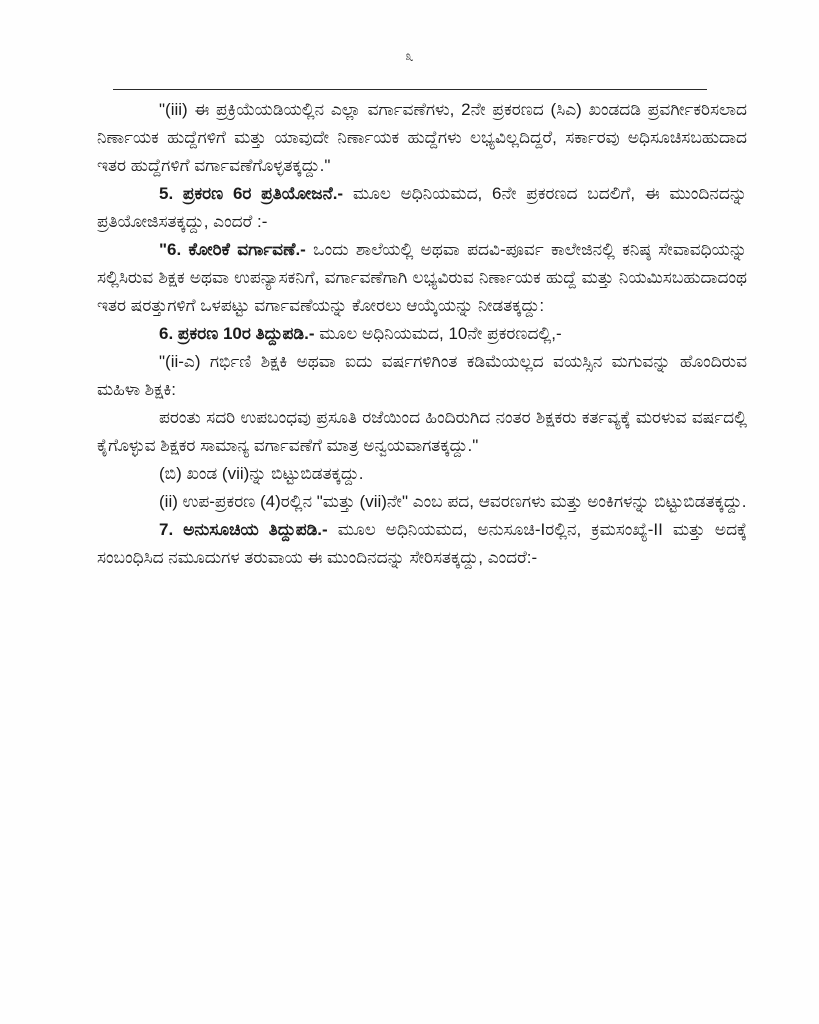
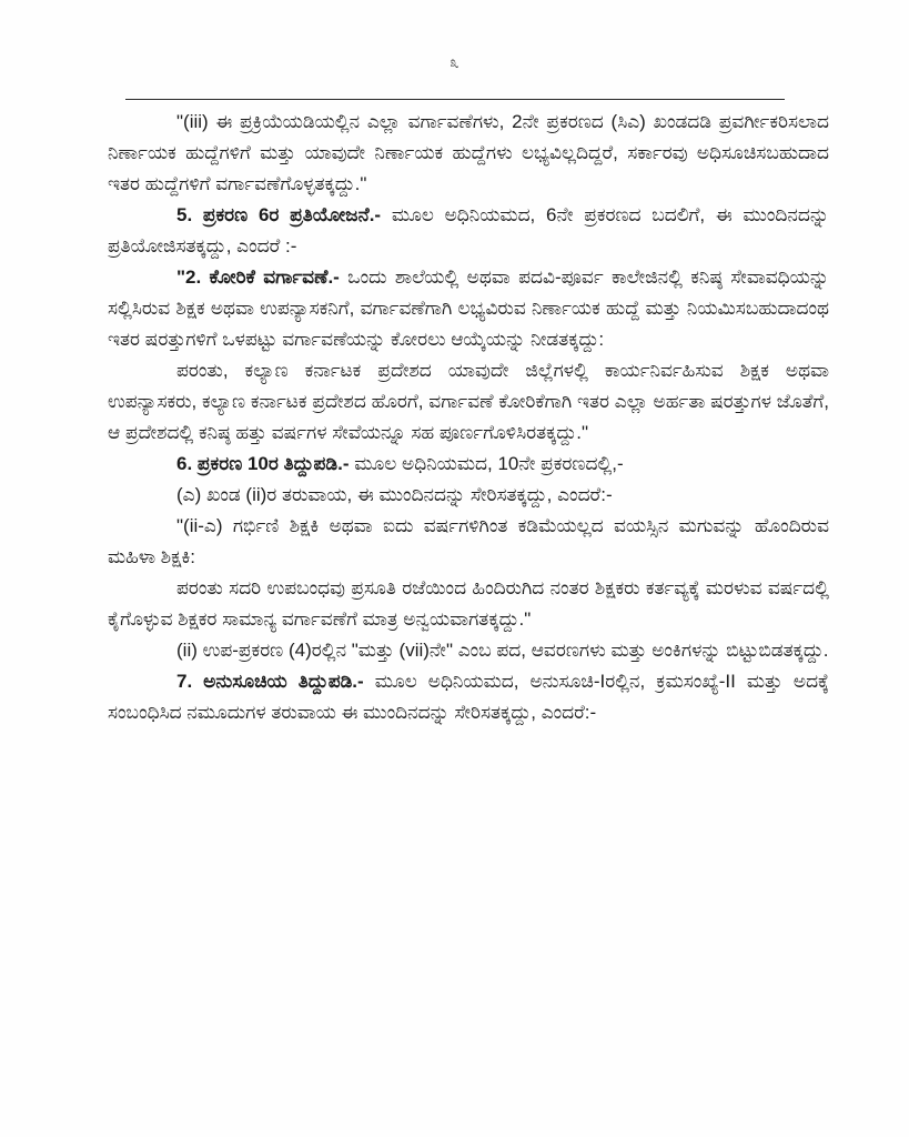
  ೩
  "(iii) ಈ ಪ್ರಕ್ರಿಯೆಯಡಿಯಲ್ಲಿನ ಎಲ್ಲಾ ವರ್ಗಾವಣೆಗಳು, 2ನೇ ಪ್ರಕರಣದ (ಸಿಎ) ಖಂಡದಡಿ ಪ್ರವರ್ಗೀಕರಿಸಲಾದ ನಿರ್ಣಾಯಕ ಹುದ್ದೆಗಳಿಗೆ ಮತ್ತು ಯಾವುದೇ ನಿರ್ಣಾಯಕ ಹುದ್ದೆಗಳು ಲಭ್ಯವಿಲ್ಲದಿದ್ದರೆ, ಸರ್ಕಾರವು ಅಧಿಸೂಚಿಸಬಹುದಾದ ಇತರ ಹುದ್ದೆಗಳಿಗೆ ವರ್ಗಾವಣೆಗೊಳ್ಳತಕ್ಕದ್ದು."
  5. ಪ್ರಕರಣ 6ರ ಪ್ರತಿಯೋಜನೆ.- ಮೂಲ ಅಧಿನಿಯಮದ, 6ನೇ ಪ್ರಕರಣದ ಬದಲಿಗೆ, ಈ ಮುಂದಿನದನ್ನು ಪ್ರತಿಯೋಜಿಸತಕ್ಕದ್ದು, ಎಂದರೆ :-
- "6. ಕೋರಿಕೆ ವರ್ಗಾವಣೆ.- ಒಂದು ಶಾಲೆಯಲ್ಲಿ ಅಥವಾ ಪದವಿ-ಪೂರ್ವ ಕಾಲೇಜಿನಲ್ಲಿ ಕನಿಷ್ಠ ಸೇವಾವಧಿಯನ್ನು ಸಲ್ಲಿಸಿರುವ ಶಿಕ್ಷಕ ಅಥವಾ ಉಪನ್ಯಾಸಕನಿಗೆ, ವರ್ಗಾವಣೆಗಾಗಿ ಲಭ್ಯವಿರುವ ನಿರ್ಣಾಯಕ ಹುದ್ದೆ ಮತ್ತು ನಿಯಮಿಸಬಹುದಾದಂಥ ಇತರ ಷರತ್ತುಗಳಿಗೆ ಒಳಪಟ್ಟು ವರ್ಗಾವಣೆಯನ್ನು ಕೋರಲು ಆಯ್ಕೆಯನ್ನು ನೀಡತಕ್ಕದ್ದು:
+ "2. ಕೋರಿಕೆ ವರ್ಗಾವಣೆ.- ಒಂದು ಶಾಲೆಯಲ್ಲಿ ಅಥವಾ ಪದವಿ-ಪೂರ್ವ ಕಾಲೇಜಿನಲ್ಲಿ ಕನಿಷ್ಠ ಸೇವಾವಧಿಯನ್ನು ಸಲ್ಲಿಸಿರುವ ಶಿಕ್ಷಕ ಅಥವಾ ಉಪನ್ಯಾಸಕನಿಗೆ, ವರ್ಗಾವಣೆಗಾಗಿ ಲಭ್ಯವಿರುವ ನಿರ್ಣಾಯಕ ಹುದ್ದೆ ಮತ್ತು ನಿಯಮಿಸಬಹುದಾದಂಥ ಇತರ ಷರತ್ತುಗಳಿಗೆ ಒಳಪಟ್ಟು ವರ್ಗಾವಣೆಯನ್ನು ಕೋರಲು ಆಯ್ಕೆಯನ್ನು ನೀಡತಕ್ಕದ್ದು:
+ ಪರಂತು, ಕಲ್ಯಾಣ ಕರ್ನಾಟಕ ಪ್ರದೇಶದ ಯಾವುದೇ ಜಿಲ್ಲೆಗಳಲ್ಲಿ ಕಾರ್ಯನಿರ್ವಹಿಸುವ ಶಿಕ್ಷಕ ಅಥವಾ ಉಪನ್ಯಾಸಕರು, ಕಲ್ಯಾಣ ಕರ್ನಾಟಕ ಪ್ರದೇಶದ ಹೊರಗೆ, ವರ್ಗಾವಣೆ ಕೋರಿಕೆಗಾಗಿ ಇತರ ಎಲ್ಲಾ ಅರ್ಹತಾ ಷರತ್ತುಗಳ ಜೊತೆಗೆ, ಆ ಪ್ರದೇಶದಲ್ಲಿ ಕನಿಷ್ಠ ಹತ್ತು ವರ್ಷಗಳ ಸೇವೆಯನ್ನೂ ಸಹ ಪೂರ್ಣಗೊಳಿಸಿರತಕ್ಕದ್ದು."
  6. ಪ್ರಕರಣ 10ರ ತಿದ್ದುಪಡಿ.- ಮೂಲ ಅಧಿನಿಯಮದ, 10ನೇ ಪ್ರಕರಣದಲ್ಲಿ,-
+ (ಎ) ಖಂಡ (ii)ರ ತರುವಾಯ, ಈ ಮುಂದಿನದನ್ನು ಸೇರಿಸತಕ್ಕದ್ದು, ಎಂದರೆ:-
  "(ii-ಎ) ಗರ್ಭಿಣಿ ಶಿಕ್ಷಕಿ ಅಥವಾ ಐದು ವರ್ಷಗಳಿಗಿಂತ ಕಡಿಮೆಯಲ್ಲದ ವಯಸ್ಸಿನ ಮಗುವನ್ನು ಹೊಂದಿರುವ ಮಹಿಳಾ ಶಿಕ್ಷಕಿ:
  ಪರಂತು ಸದರಿ ಉಪಬಂಧವು ಪ್ರಸೂತಿ ರಜೆಯಿಂದ ಹಿಂದಿರುಗಿದ ನಂತರ ಶಿಕ್ಷಕರು ಕರ್ತವ್ಯಕ್ಕೆ ಮರಳುವ ವರ್ಷದಲ್ಲಿ ಕೈಗೊಳ್ಳುವ ಶಿಕ್ಷಕರ ಸಾಮಾನ್ಯ ವರ್ಗಾವಣೆಗೆ ಮಾತ್ರ ಅನ್ವಯವಾಗತಕ್ಕದ್ದು."
- (ಬಿ) ಖಂಡ (vii)ನ್ನು ಬಿಟ್ಟುಬಿಡತಕ್ಕದ್ದು.
  (ii) ಉಪ-ಪ್ರಕರಣ (4)ರಲ್ಲಿನ "ಮತ್ತು (vii)ನೇ" ಎಂಬ ಪದ, ಆವರಣಗಳು ಮತ್ತು ಅಂಕಿಗಳನ್ನು ಬಿಟ್ಟುಬಿಡತಕ್ಕದ್ದು.
  7. ಅನುಸೂಚಿಯ ತಿದ್ದುಪಡಿ.- ಮೂಲ ಅಧಿನಿಯಮದ, ಅನುಸೂಚಿ-Iರಲ್ಲಿನ, ಕ್ರಮಸಂಖ್ಯೆ-II ಮತ್ತು ಅದಕ್ಕೆ ಸಂಬಂಧಿಸಿದ ನಮೂದುಗಳ ತರುವಾಯ ಈ ಮುಂದಿನದನ್ನು ಸೇರಿಸತಕ್ಕದ್ದು, ಎಂದರೆ:-
